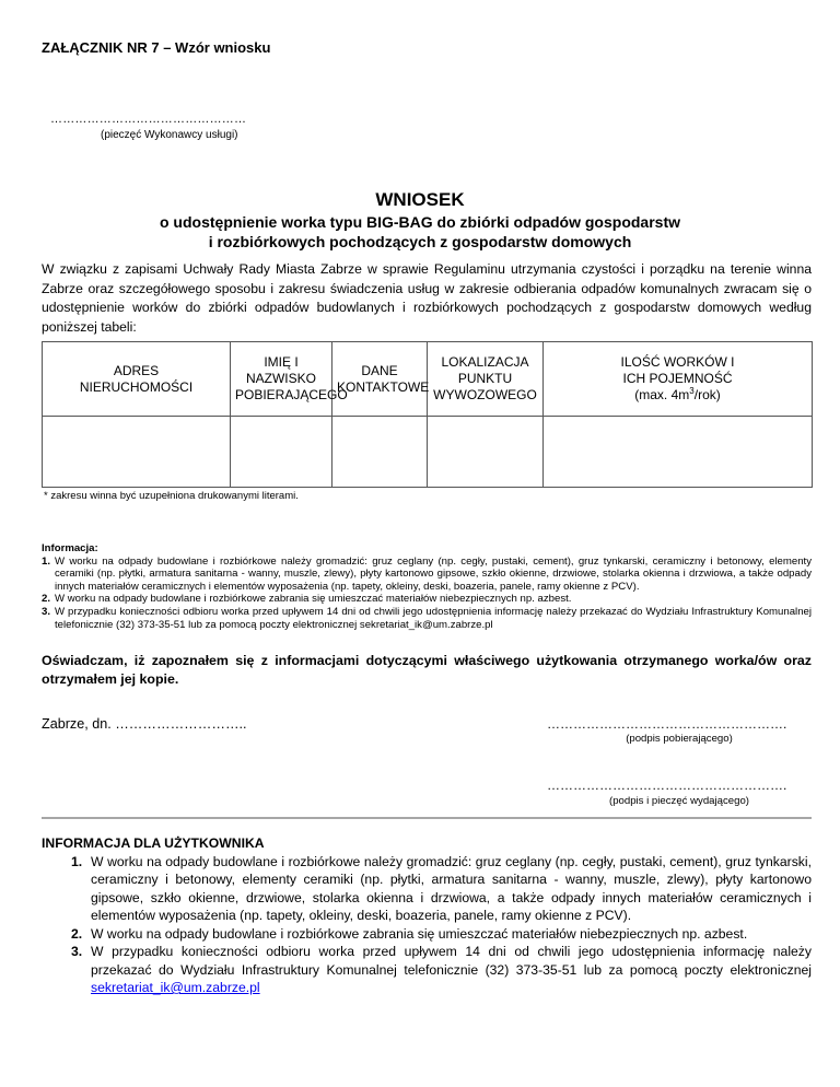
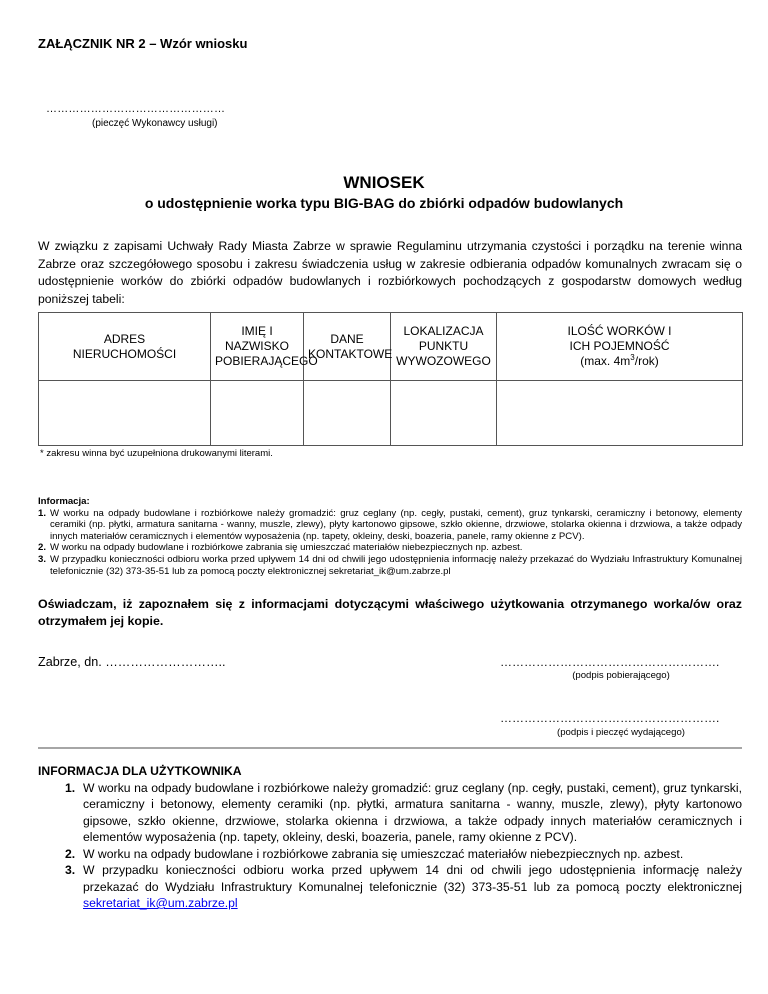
- ZAŁĄCZNIK NR 7 – Wzór wniosku
+ ZAŁĄCZNIK NR 2 – Wzór wniosku
  …………………………………………
  (pieczęć Wykonawcy usługi)
  WNIOSEK
- o udostępnienie worka typu BIG-BAG do zbiórki odpadów gospodarstw
+ o udostępnienie worka typu BIG-BAG do zbiórki odpadów budowlanych
- i rozbiórkowych pochodzących z gospodarstw domowych
  W związku z zapisami Uchwały Rady Miasta Zabrze w sprawie Regulaminu utrzymania czystości i porządku na terenie winna Zabrze oraz szczegółowego sposobu i zakresu świadczenia usług w zakresie odbierania odpadów komunalnych zwracam się o udostępnienie worków do zbiórki odpadów budowlanych i rozbiórkowych pochodzących z gospodarstw domowych według poniższej tabeli:
  ADRES NIERUCHOMOŚCI	IMIĘ I NAZWISKO POBIERAJĄCEG	DANE KONTAKTOWE	LOKALIZACJA PUNKTU WYWOZOWEGO	ILOŚĆ WORKÓW I ICH POJEMNOŚĆ (max. 4m3/rok)
  * zakresu winna być uzupełniona drukowanymi literami.
  Informacja:
  1.
  W worku na odpady budowlane i rozbiórkowe należy gromadzić: gruz ceglany (np. cegły, pustaki, cement), gruz tynkarski, ceramiczny i betonowy, elementy ceramiki (np. płytki, armatura sanitarna - wanny, muszle, zlewy), płyty kartonowo gipsowe, szkło okienne, drzwiowe, stolarka okienna i drzwiowa, a także odpady innych materiałów ceramicznych i elementów wyposażenia (np. tapety, okleiny, deski, boazeria, panele, ramy okienne z PCV).
  2.
  W worku na odpady budowlane i rozbiórkowe zabrania się umieszczać materiałów niebezpiecznych np. azbest.
  3.
  W przypadku konieczności odbioru worka przed upływem 14 dni od chwili jego udostępnienia informację należy przekazać do Wydziału Infrastruktury Komunalnej telefonicznie (32) 373-35-51 lub za pomocą poczty elektronicznej sekretariat_ik@um.zabrze.pl
  Oświadczam, iż zapoznałem się z informacjami dotyczącymi właściwego użytkowania otrzymanego worka/ów oraz otrzymałem jej kopie.
  Zabrze, dn. ………………………..
  ……………………………………………….
  (podpis pobierającego)
  ……………………………………………….
  (podpis i pieczęć wydającego)
  INFORMACJA DLA UŻYTKOWNIKA
  1.
  W worku na odpady budowlane i rozbiórkowe należy gromadzić: gruz ceglany (np. cegły, pustaki, cement), gruz tynkarski, ceramiczny i betonowy, elementy ceramiki (np. płytki, armatura sanitarna - wanny, muszle, zlewy), płyty kartonowo gipsowe, szkło okienne, drzwiowe, stolarka okienna i drzwiowa, a także odpady innych materiałów ceramicznych i elementów wyposażenia (np. tapety, okleiny, deski, boazeria, panele, ramy okienne z PCV).
  2.
  W worku na odpady budowlane i rozbiórkowe zabrania się umieszczać materiałów niebezpiecznych np. azbest.
  3.
  W przypadku konieczności odbioru worka przed upływem 14 dni od chwili jego udostępnienia informację należy przekazać do Wydziału Infrastruktury Komunalnej telefonicznie (32) 373-35-51 lub za pomocą poczty elektronicznej sekretariat_ik@um.zabrze.pl
